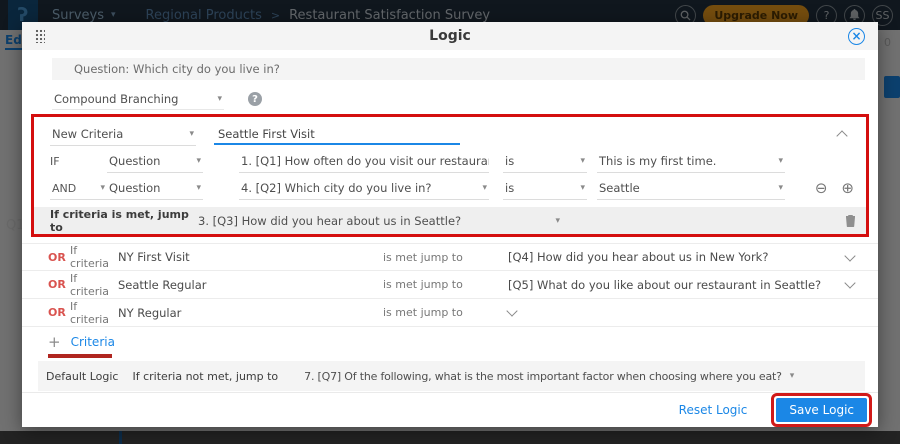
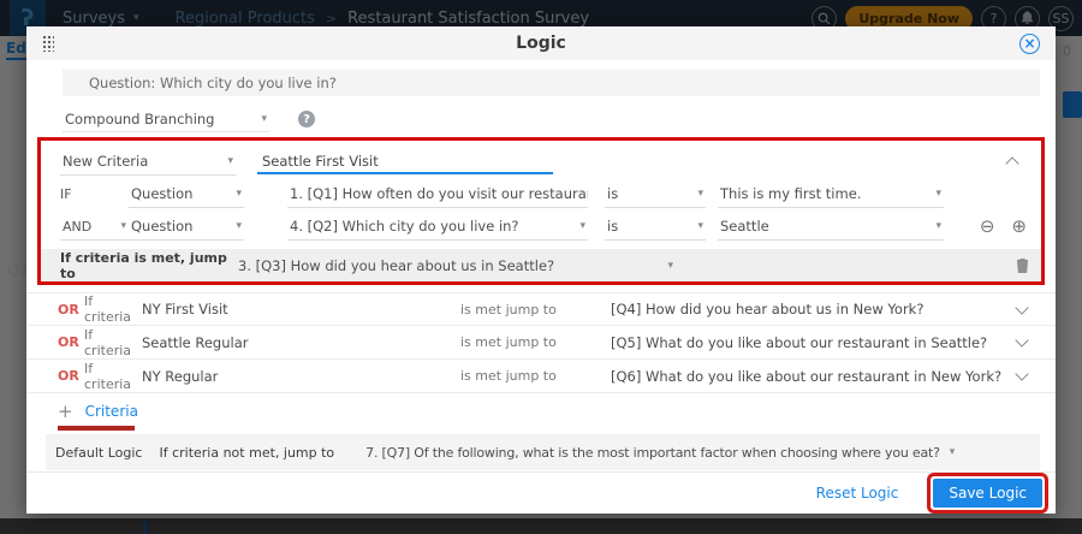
  ʔ
  Surveys
  ▾
  Regional Products
  >
  Restaurant Satisfaction Survey
  Upgrade Now
  ?
  SS
  Ed
  Q1
  0
  Logic
  ×
  Question: Which city do you live in?
  Compound Branching
  ▾
  ?
  New Criteria
  ▾
  Seattle First Visit
  IF
  Question
  ▾
  1. [Q1] How often do you visit our restaura
  is
  ▾
  This is my first time.
  ▾
  AND
  ▾
  Question
  ▾
  4. [Q2] Which city do you live in?
  ▾
  is
  ▾
  Seattle
  ▾
  ⊖
  ⊕
  If criteria is met, jump to
  3. [Q3] How did you hear about us in Seattle?
  ▾
  OR
  If criteria
  NY First Visit
  is met jump to
  [Q4] How did you hear about us in New York?
  OR
  If criteria
  Seattle Regular
  is met jump to
  [Q5] What do you like about our restaurant in Seattle?
  OR
  If criteria
  NY Regular
  is met jump to
+ [Q6] What do you like about our restaurant in New York?
  +
  Criteria
  Default Logic
  If criteria not met, jump to
  7. [Q7] Of the following, what is the most important factor when choosing where you eat?
  ▾
  Reset Logic
  Save Logic
